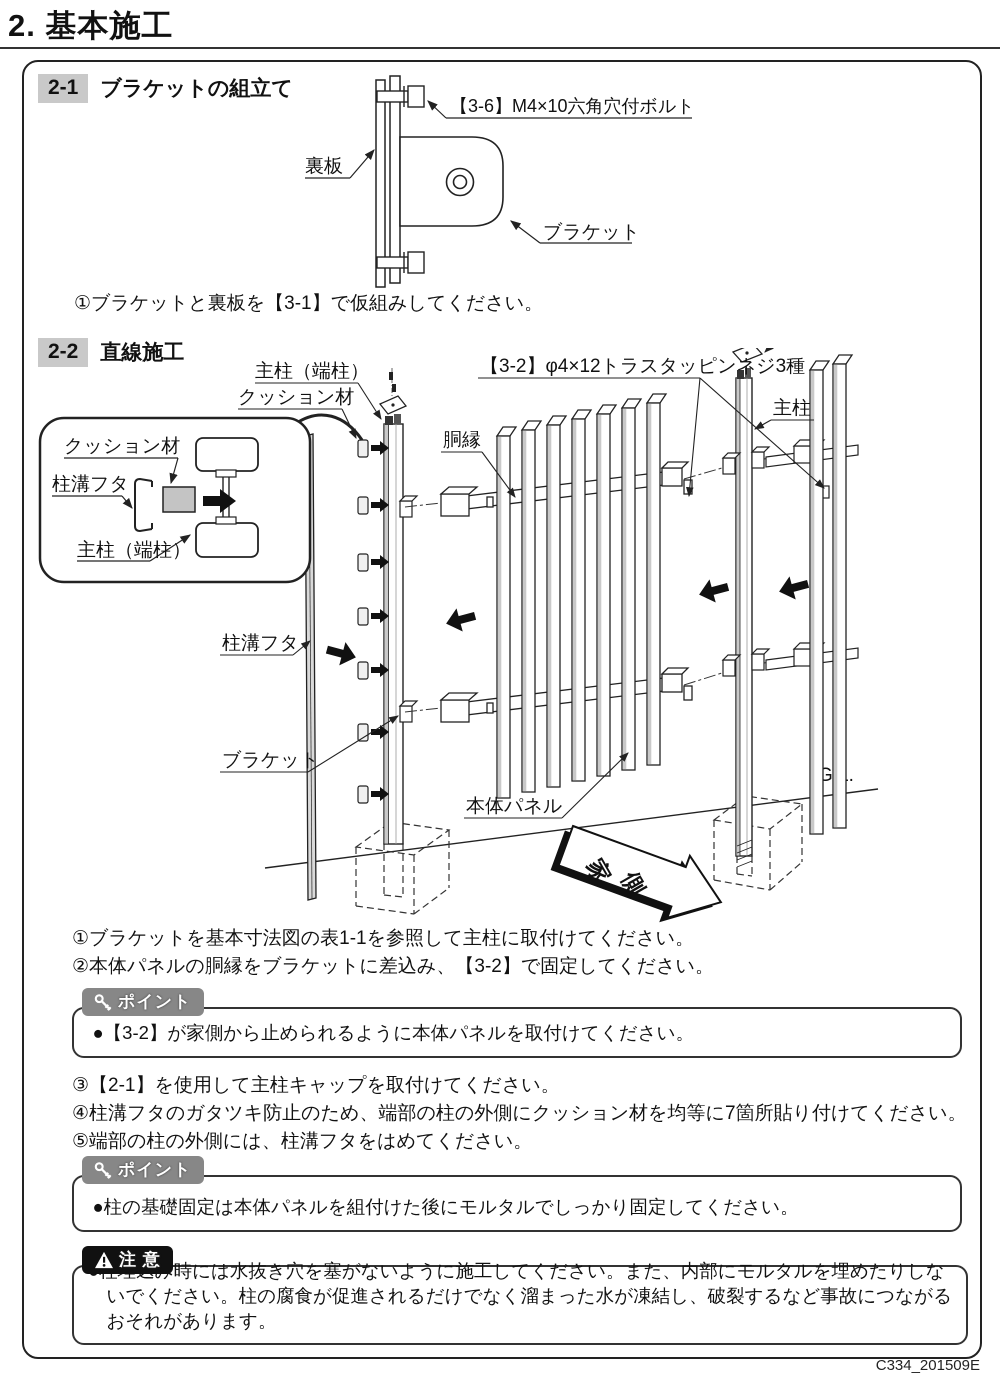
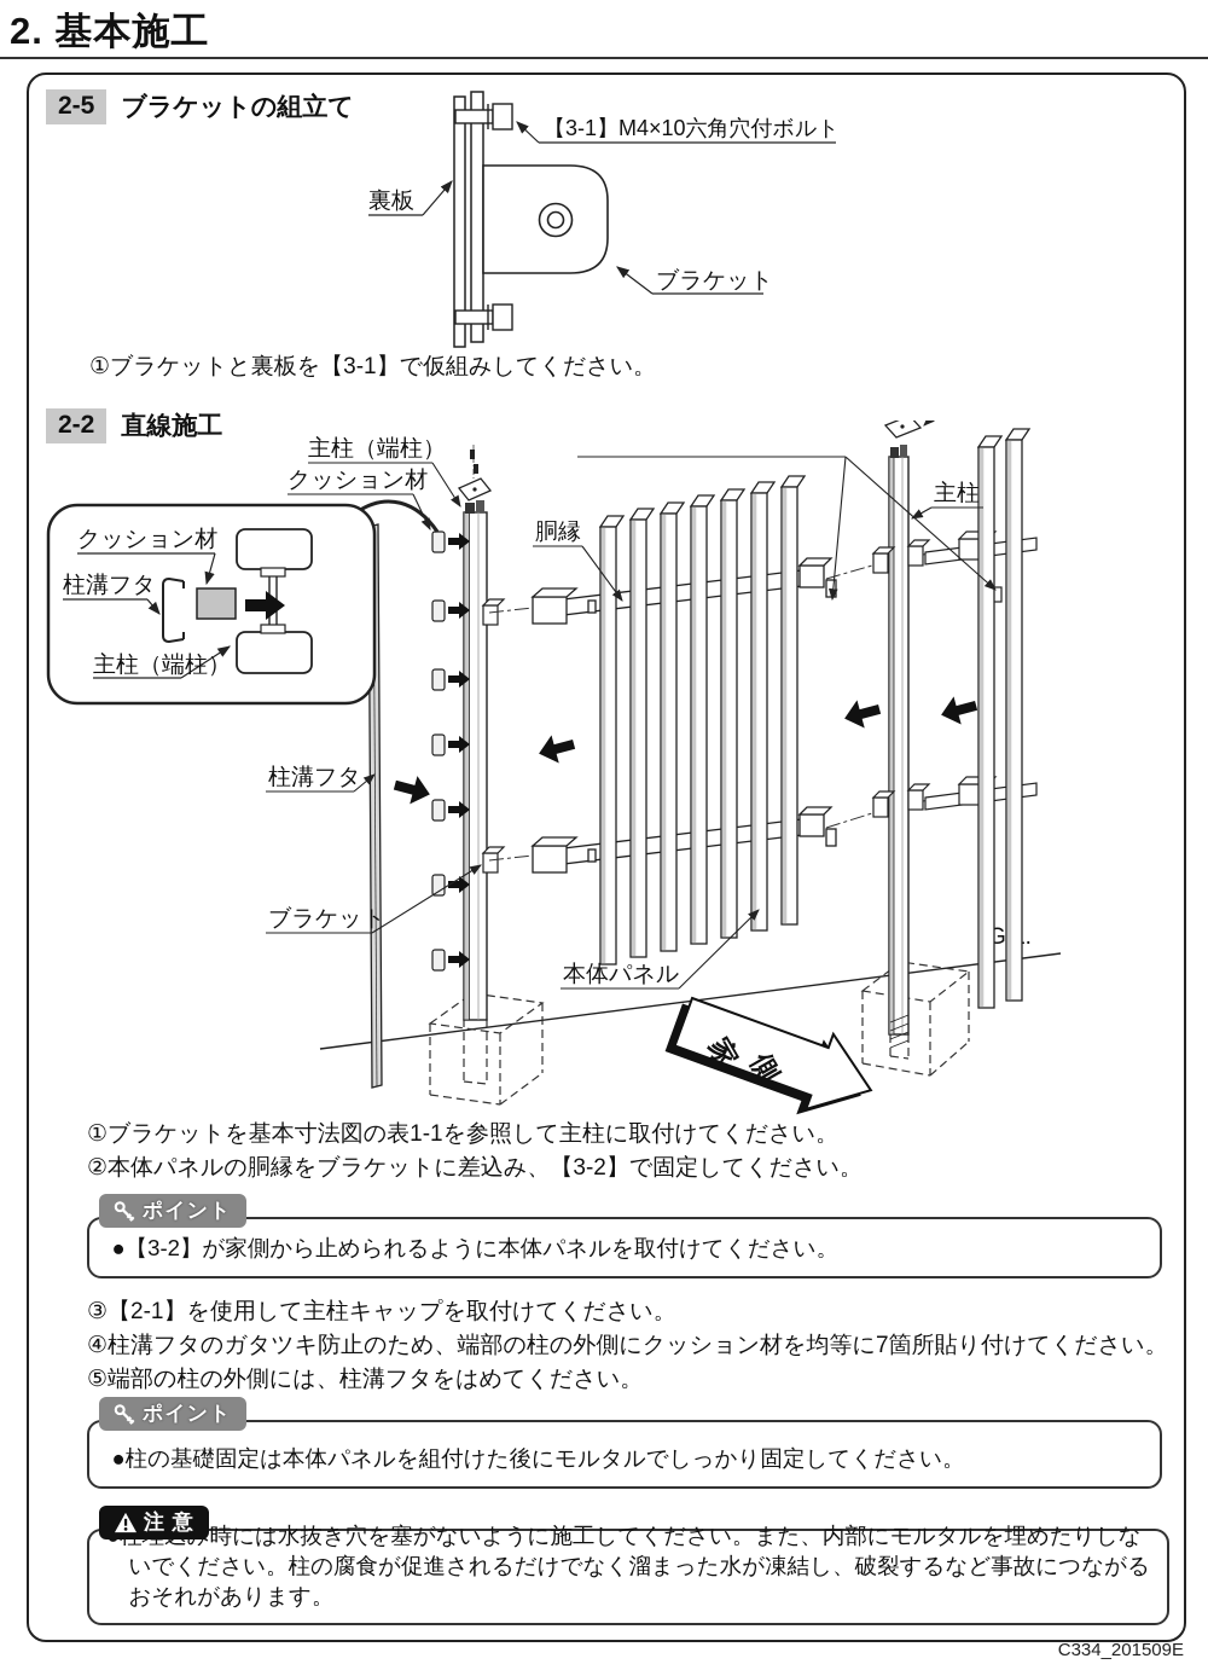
  2. 基本施工
- 2-1
+ 2-5
  ブラケットの組立て
  裏板
- 【3-6】M4×10六角穴付ボルト
+ 【3-1】M4×10六角穴付ボルト
  ブラケット
  ①ブラケットと裏板を【3-1】で仮組みしてください。
  2-2
  直線施工
  クッション材
  柱溝フタ
  主柱（端柱）
  主柱（端柱）
  クッション材
- 【3-2】φ4×12トラスタッピンネジ3種
  主柱
  胴縁
  柱溝フタ
  ブラケット
  本体パネル
  ①ブラケットを基本寸法図の表1-1を参照して主柱に取付けてください。
  ②本体パネルの胴縁をブラケットに差込み、【3-2】で固定してください。
  ポイント
  ●【3-2】が家側から止められるように本体パネルを取付けてください。
  ③【2-1】を使用して主柱キャップを取付けてください。
  ④柱溝フタのガタツキ防止のため、端部の柱の外側にクッション材を均等に7箇所貼り付けてください。
  ⑤端部の柱の外側には、柱溝フタをはめてください。
  ポイント
  ●柱の基礎固定は本体パネルを組付けた後にモルタルでしっかり固定してください。
  注 意
  時には水抜き穴を塞がないように施工してください。また、内部にモルタルを埋めたりしないでください。柱の腐食が促進されるだけでなく溜まった水が凍結し、破裂するなど事故につながるおそれがあります。
  C334_201509E
